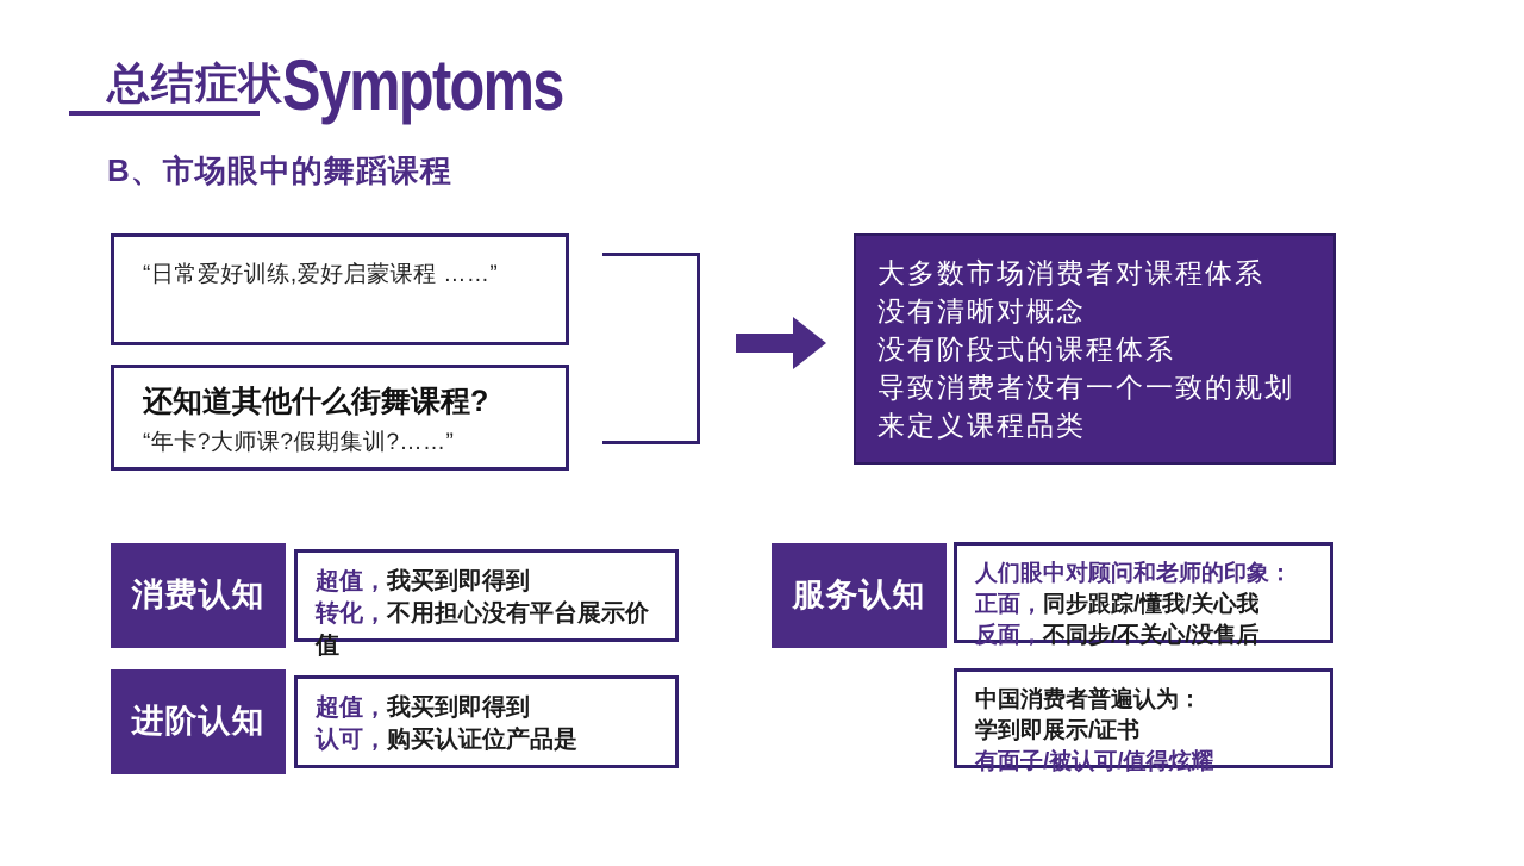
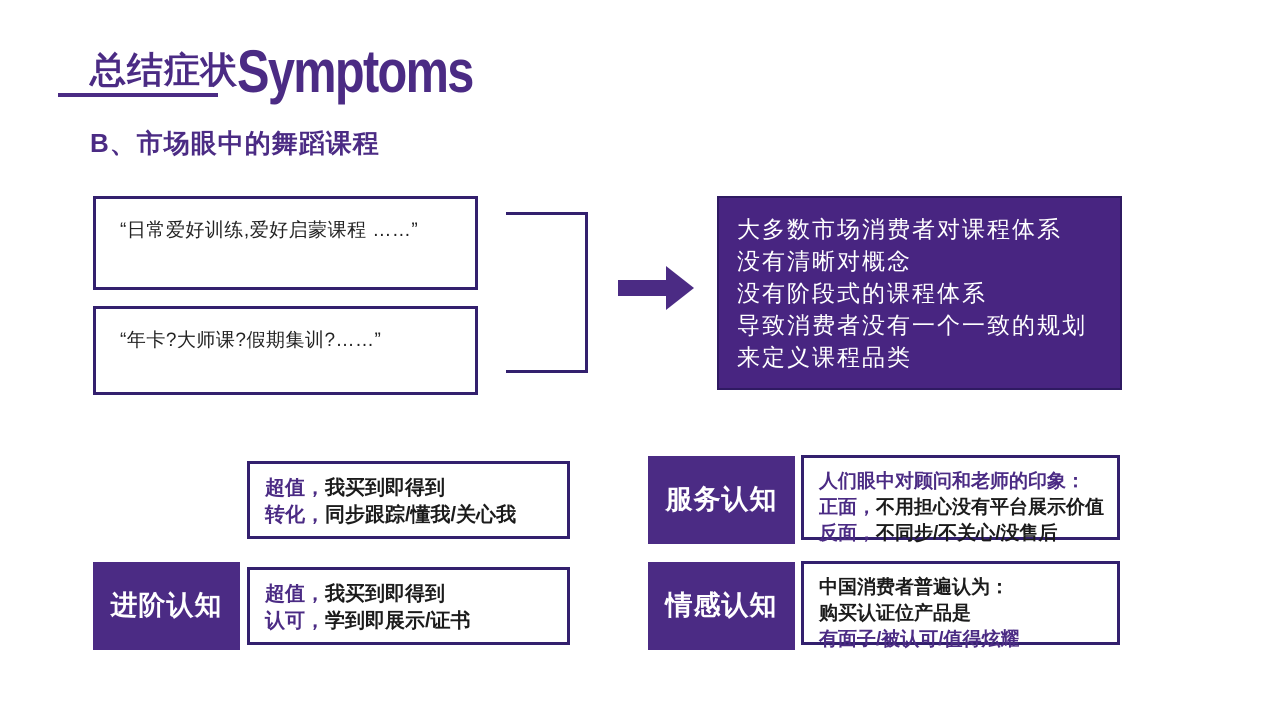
  总结症状
  Symptoms
  B、市场眼中的舞蹈课程
  “日常爱好训练,爱好启蒙课程 ……”
- 还知道其他什么街舞课程?
  “年卡?大师课?假期集训?……”
  大多数市场消费者对课程体系
  没有清晰对概念
  没有阶段式的课程体系
  导致消费者没有一个一致的规划
  来定义课程品类
- 消费认知
  超值，我买到即得到
- 转化，不用担心没有平台展示价值
+ 转化，同步跟踪/懂我/关心我
  进阶认知
  超值，我买到即得到
- 认可，购买认证位产品是
+ 认可，学到即展示/证书
  服务认知
  人们眼中对顾问和老师的印象：
- 正面，同步跟踪/懂我/关心我
+ 正面，不用担心没有平台展示价值
  反面，不同步/不关心/没售后
+ 情感认知
  中国消费者普遍认为：
- 学到即展示/证书
+ 购买认证位产品是
  有面子/被认可/值得炫耀
